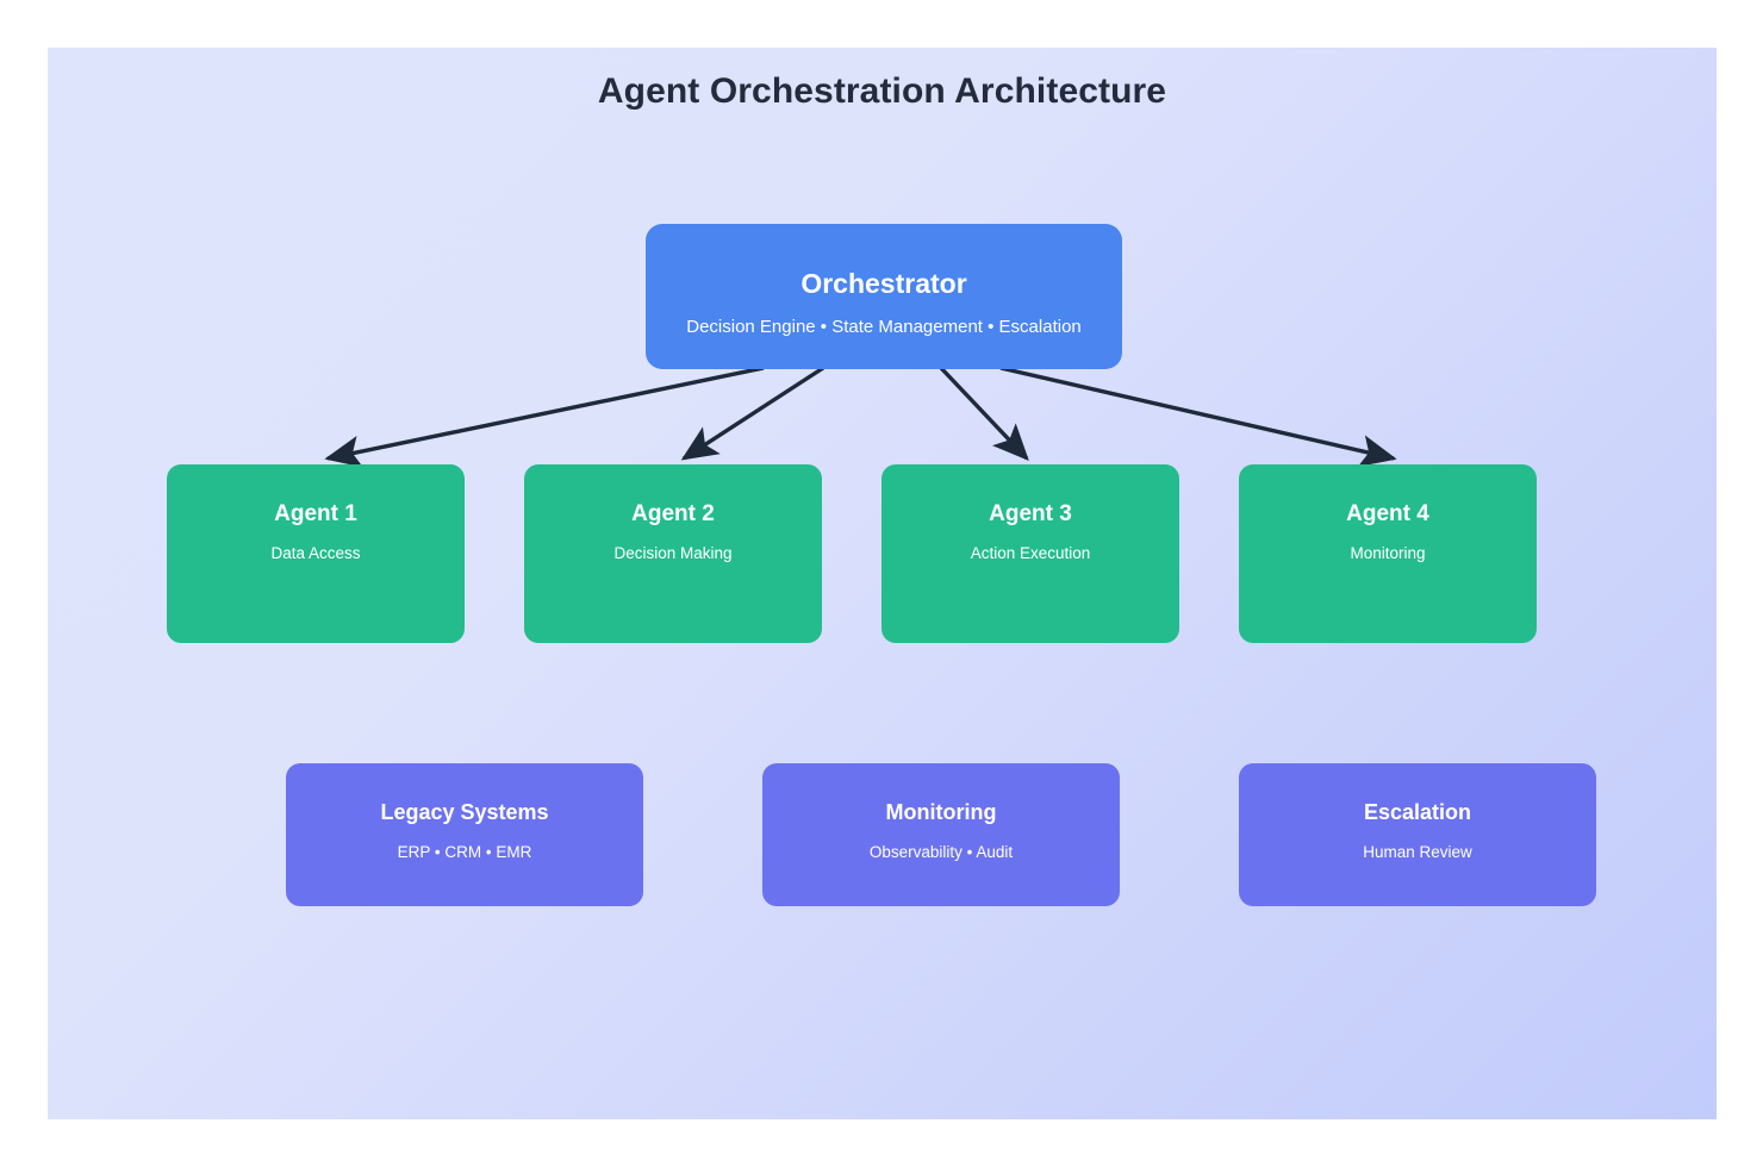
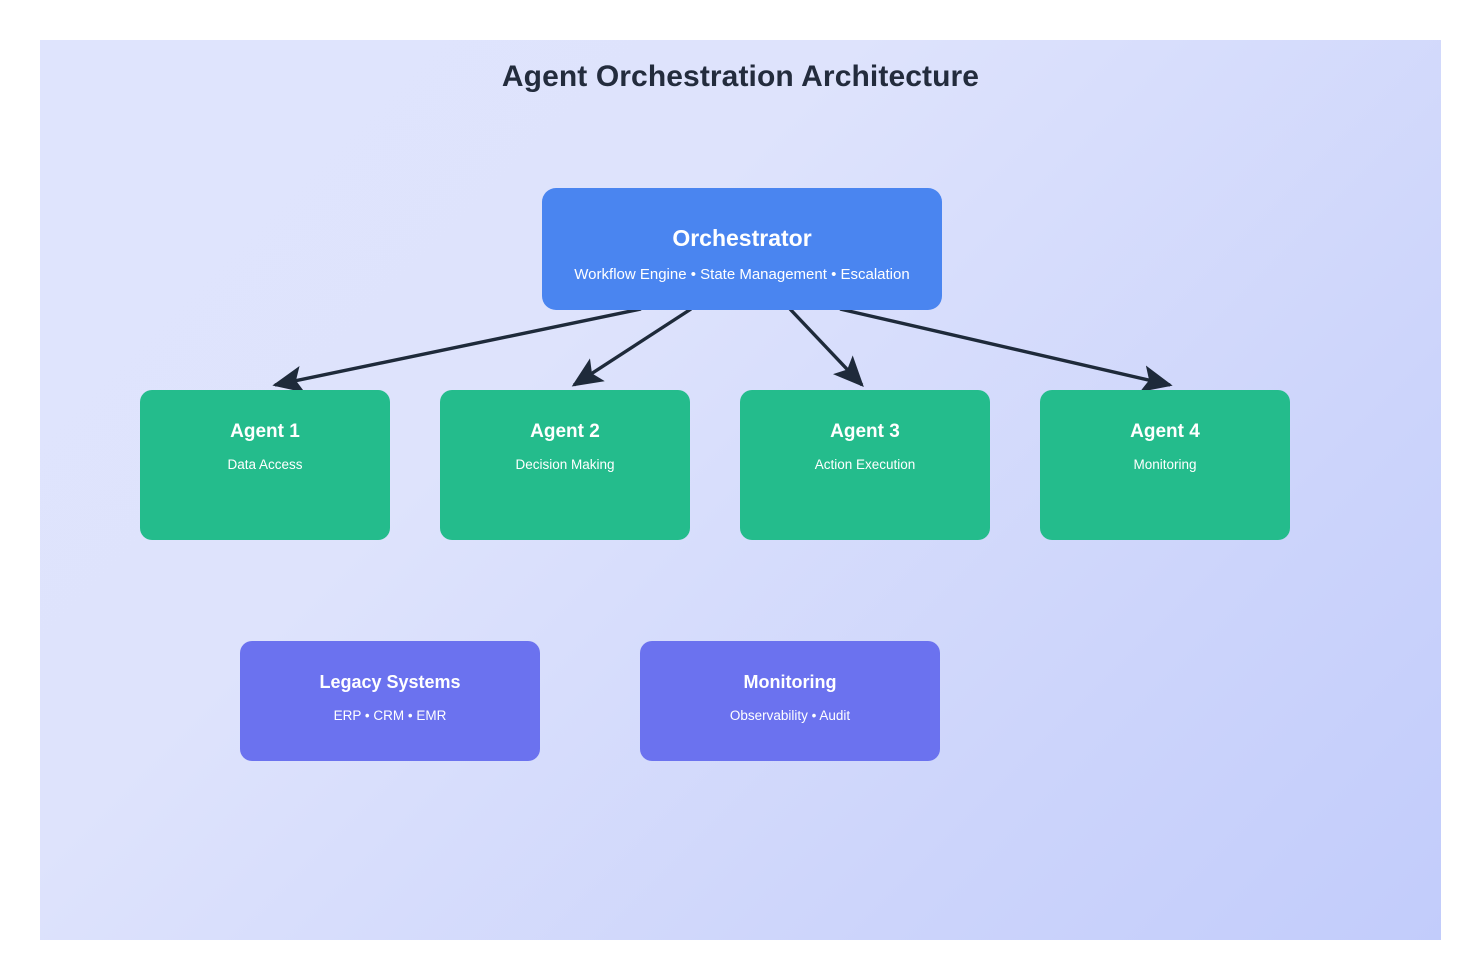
  Agent Orchestration Architecture
  Orchestrator
- Decision Engine • State Management • Escalation
+ Workflow Engine • State Management • Escalation
  Agent 1
  Data Access
  Agent 2
  Decision Making
  Agent 3
  Action Execution
  Agent 4
  Monitoring
  Legacy Systems
  ERP • CRM • EMR
  Monitoring
  Observability • Audit
- Escalation
- Human Review
